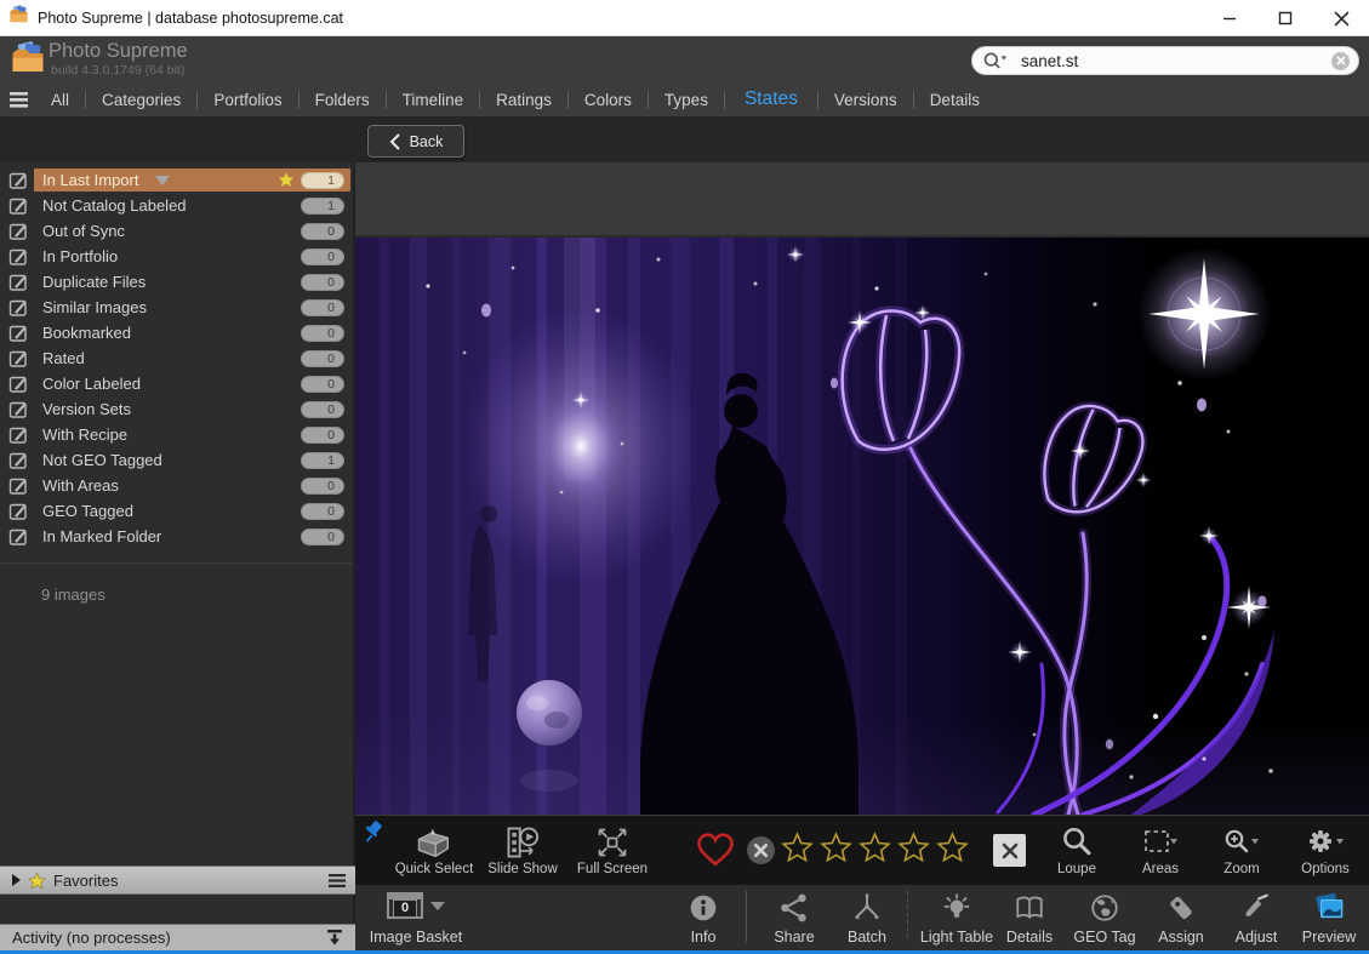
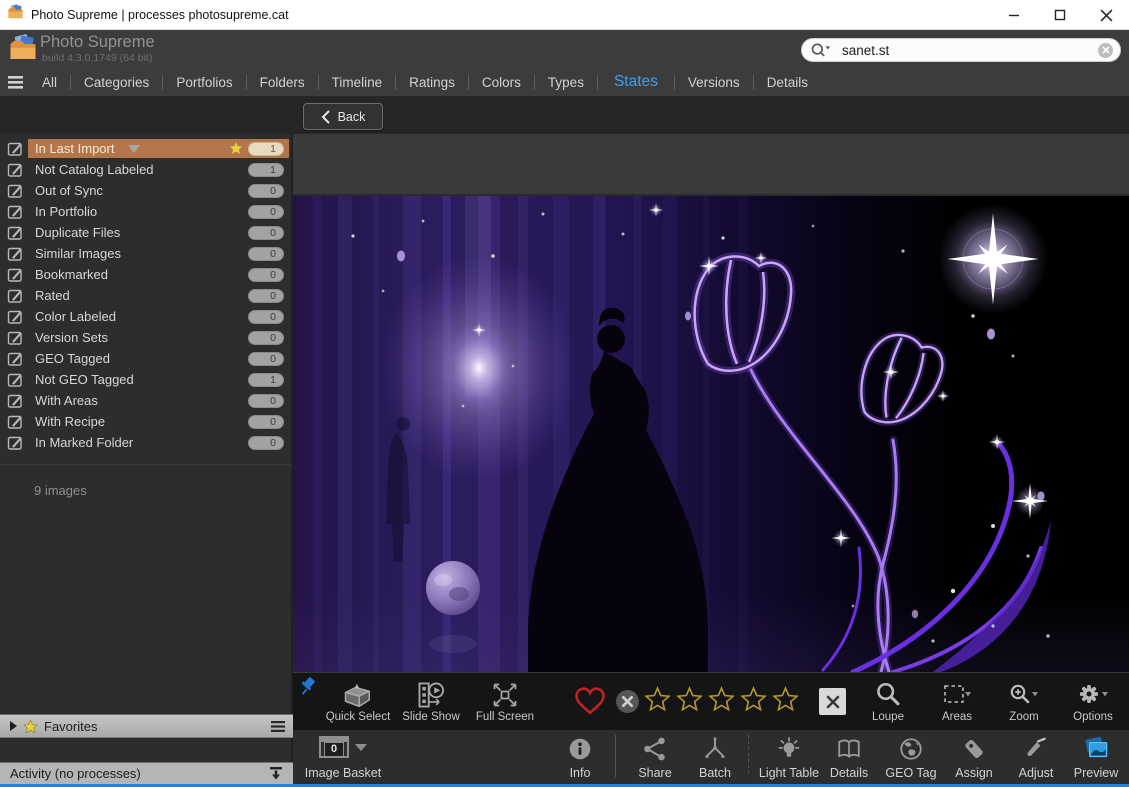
- Photo Supreme | database photosupreme.cat
+ Photo Supreme | processes photosupreme.cat
  Photo Supreme
  build 4.3.0.1749 (64 bit)
  sanet.st
  All
  Categories
  Portfolios
  Folders
  Timeline
  Ratings
  Colors
  Types
  States
  Versions
  Details
  Back
  In Last Import
  1
  Not Catalog Labeled
  1
  Out of Sync
  0
  In Portfolio
  0
  Duplicate Files
  0
  Similar Images
  0
  Bookmarked
  0
  Rated
  0
  Color Labeled
  0
  Version Sets
  0
- With Recipe
+ GEO Tagged
  0
  Not GEO Tagged
  1
  With Areas
  0
- GEO Tagged
+ With Recipe
  0
  In Marked Folder
  0
  9 images
  Favorites
  Activity (no processes)
  Quick Select
  Slide Show
  Full Screen
  Loupe
  Areas
  Zoom
  Options
  0
  Image Basket
  Info
  Share
  Batch
  Light Table
  Details
  GEO Tag
  Assign
  Adjust
  Preview
